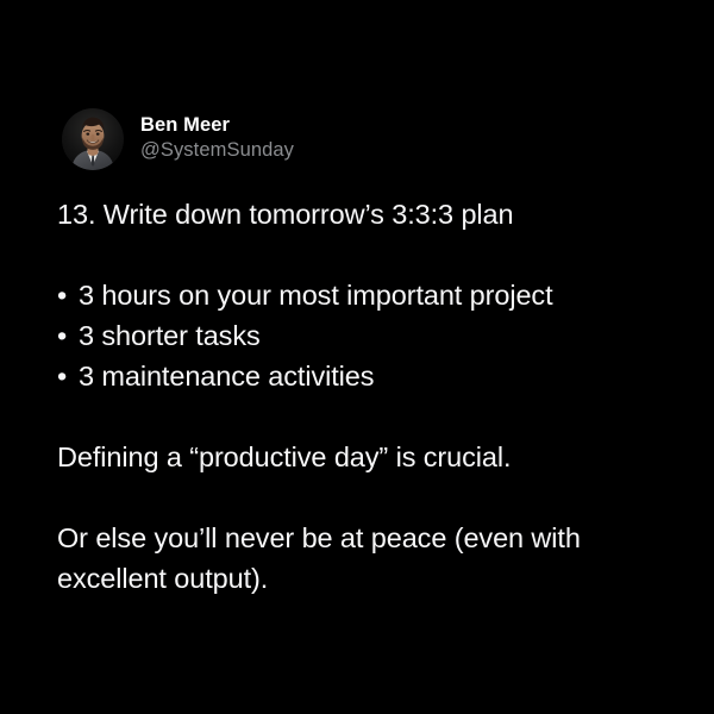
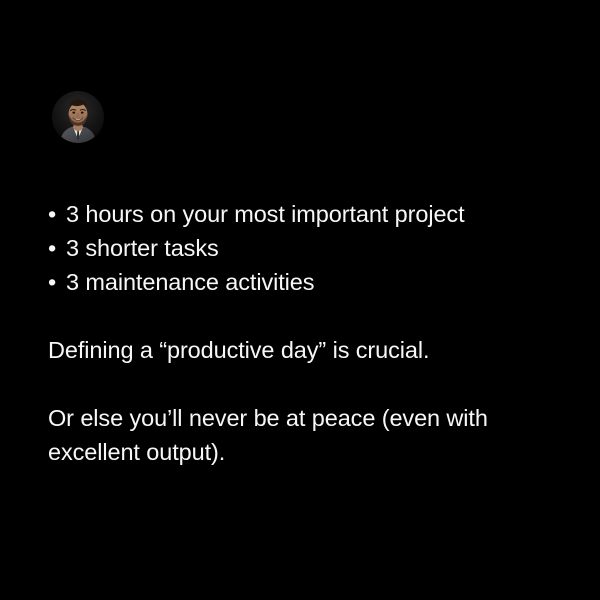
- Ben Meer
- @SystemSunday
- 13. Write down tomorrow’s 3:3:3 plan
  •
  3 hours on your most important project
  •
  3 shorter tasks
  •
  3 maintenance activities
  Defining a “productive day” is crucial.
  Or else you’ll never be at peace (even with excellent output).
